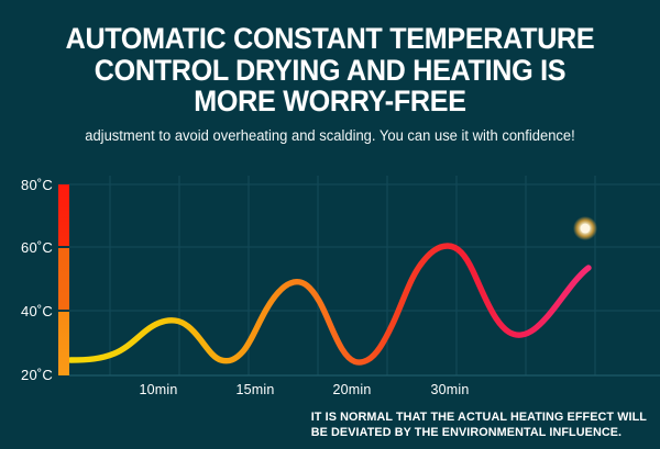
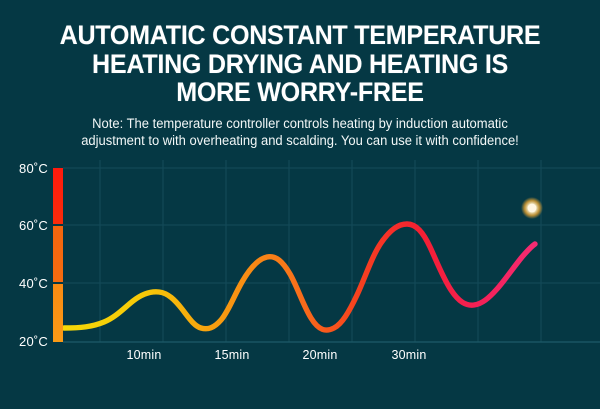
  AUTOMATIC CONSTANT TEMPERATURE
- CONTROL DRYING AND HEATING IS
+ HEATING DRYING AND HEATING IS
  MORE WORRY-FREE
+ Note: The temperature controller controls heating by induction automatic
- adjustment to avoid overheating and scalding. You can use it with confidence!
+ adjustment to with overheating and scalding. You can use it with confidence!
  80˚C
  60˚C
  40˚C
  20˚C
  10min
  15min
  20min
  30min
- IT IS NORMAL THAT THE ACTUAL HEATING EFFECT WILL
- BE DEVIATED BY THE ENVIRONMENTAL INFLUENCE.
